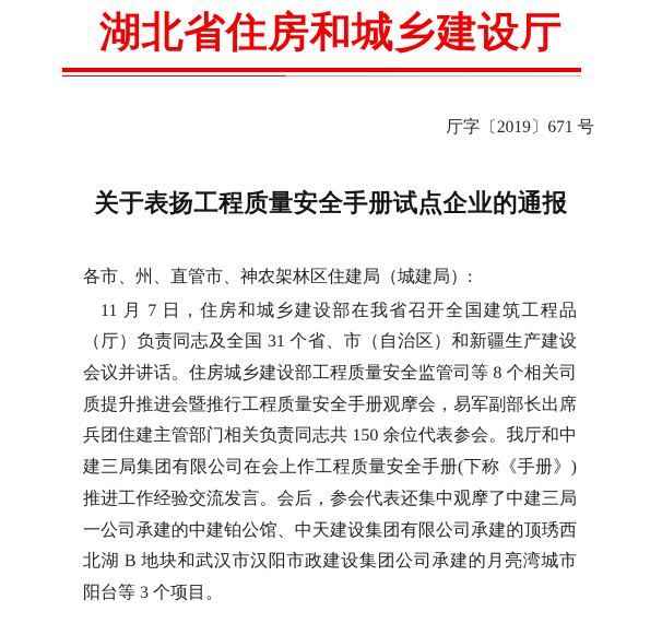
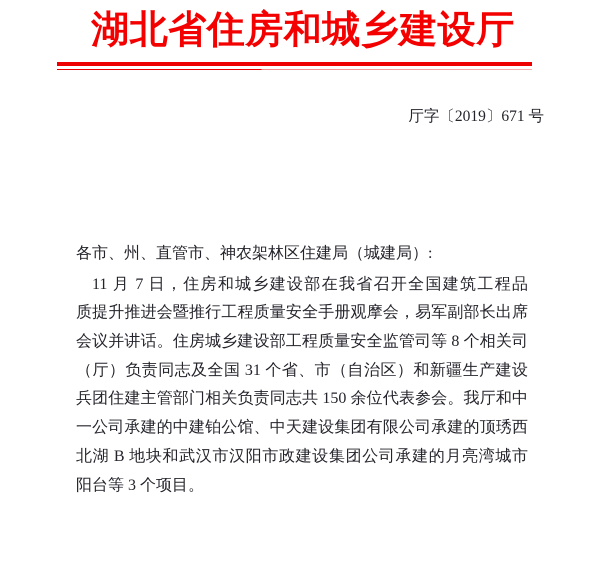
  湖北省住房和城乡建设厅
  厅字〔2019〕671 号
- 关于表扬工程质量安全手册试点企业的通报
  各市、州、直管市、神农架林区住建局（城建局）:
  11 月 7 日，住房和城乡建设部在我省召开全国建筑工程品
- （厅）负责同志及全国 31 个省、市（自治区）和新疆生产建设
+ 质提升推进会暨推行工程质量安全手册观摩会，易军副部长出席
  会议并讲话。住房城乡建设部工程质量安全监管司等 8 个相关司
- 质提升推进会暨推行工程质量安全手册观摩会，易军副部长出席
+ （厅）负责同志及全国 31 个省、市（自治区）和新疆生产建设
  兵团住建主管部门相关负责同志共 150 余位代表参会。我厅和中
- 建三局集团有限公司在会上作工程质量安全手册(下称《手册》)
- 推进工作经验交流发言。会后，参会代表还集中观摩了中建三局
  一公司承建的中建铂公馆、中天建设集团有限公司承建的顶琇西
  北湖 B 地块和武汉市汉阳市政建设集团公司承建的月亮湾城市
  阳台等 3 个项目。
